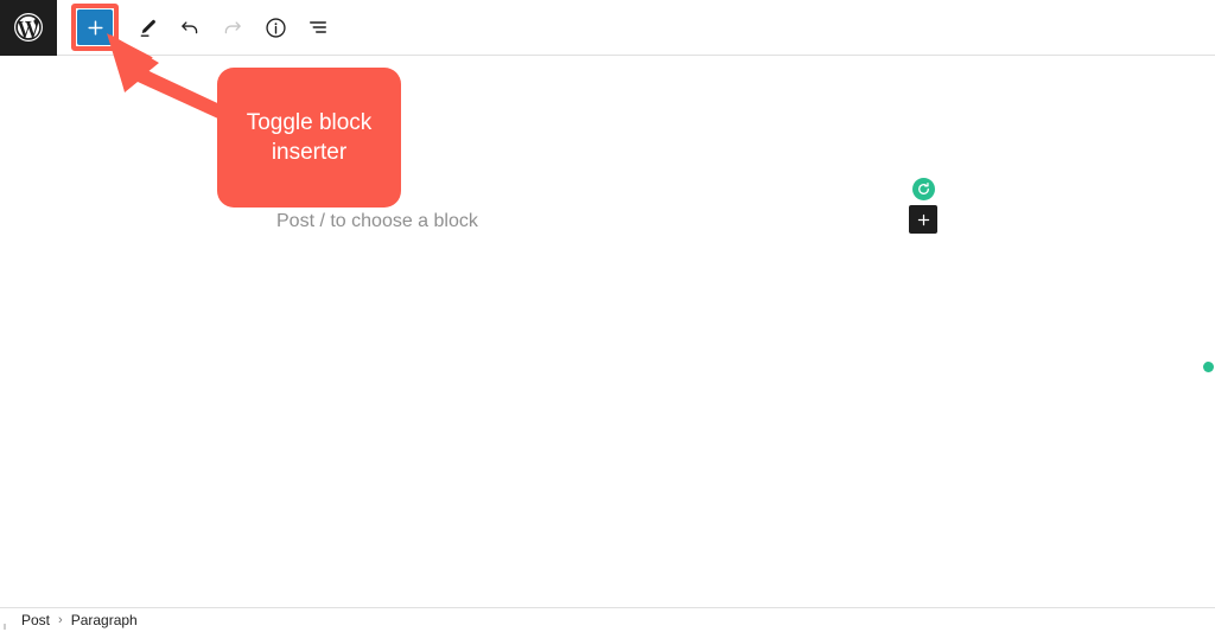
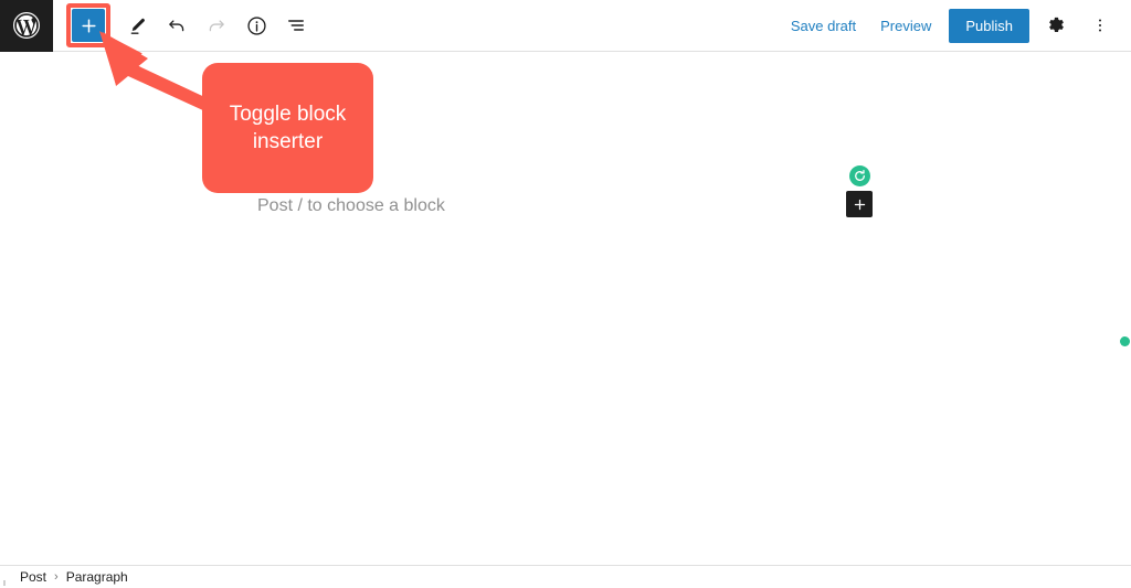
+ Save draft
+ Preview
+ Publish
  Post / to choose a block
  Toggle block inserter
  Post
  ›
  Paragraph
